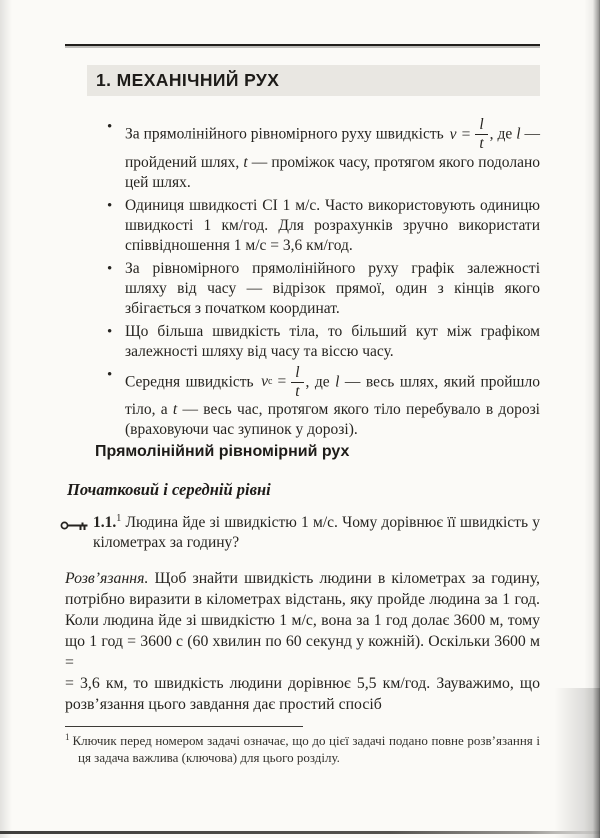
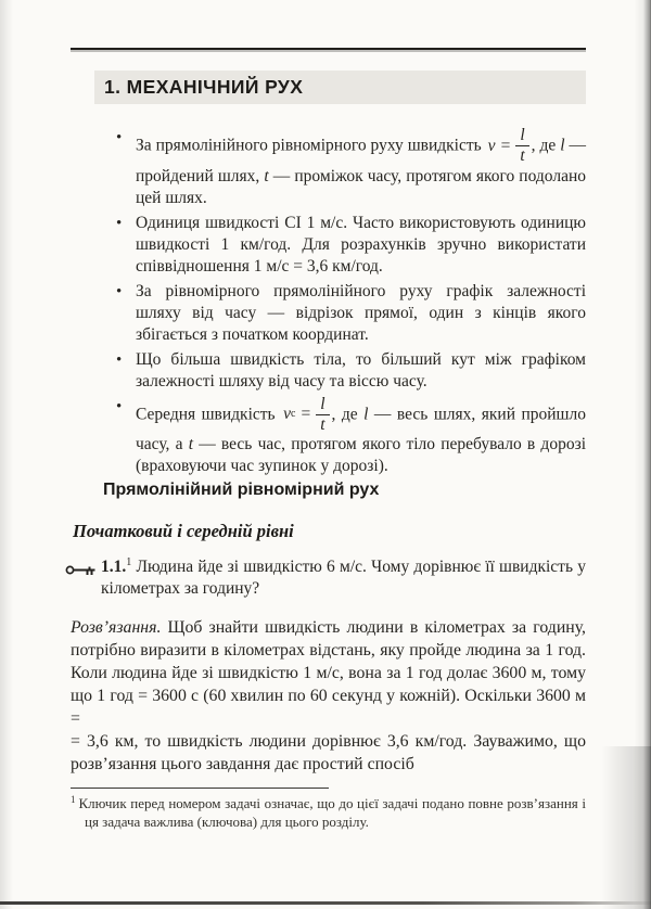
  1. МЕХАНІЧНИЙ РУХ
  За прямолінійного рівномірного руху швидкість
  v
  =
  l
  t
  , де l — пройдений шлях, t — проміжок часу, протягом якого подолано цей шлях.
  Одиниця швидкості СІ 1 м/с. Часто використовують одиницю швидкості 1 км/год. Для розрахунків зручно використати співвідношення 1 м/с = 3,6 км/год.
  За рівномірного прямолінійного руху графік залежності шляху від часу — відрізок прямої, один з кінців якого збігається з початком координат.
  Що більша швидкість тіла, то більший кут між графіком залежності шляху від часу та віссю часу.
  Середня швидкість
  v
  с
  =
  l
  t
- , де l — весь шлях, який пройшло тіло, а t — весь час, протягом якого тіло перебувало в дорозі (враховуючи час зупинок у дорозі).
+ , де l — весь шлях, який пройшло часу, а t — весь час, протягом якого тіло перебувало в дорозі (враховуючи час зупинок у дорозі).
  Прямолінійний рівномірний рух
  Початковий і середній рівні
- 1.1.1 Людина йде зі швидкістю 1 м/с. Чому дорівнює її швидкість у кілометрах за годину?
+ 1.1.1 Людина йде зі швидкістю 6 м/с. Чому дорівнює її швидкість у кілометрах за годину?
  Розв’язання. Щоб знайти швидкість людини в кілометрах за годину, потрібно виразити в кілометрах відстань, яку пройде людина за 1 год. Коли людина йде зі швидкістю 1 м/с, вона за 1 год долає 3600 м, тому що 1 год = 3600 с (60 хвилин по 60 секунд у кожній). Оскільки 3600 м =
- = 3,6 км, то швидкість людини дорівнює 5,5 км/год. Зауважимо, що розв’язання цього завдання дає простий спосіб
+ = 3,6 км, то швидкість людини дорівнює 3,6 км/год. Зауважимо, що розв’язання цього завдання дає простий спосіб
  1 Ключик перед номером задачі означає, що до цієї задачі подано повне розв’язання і ця задача важлива (ключова) для цього розділу.
